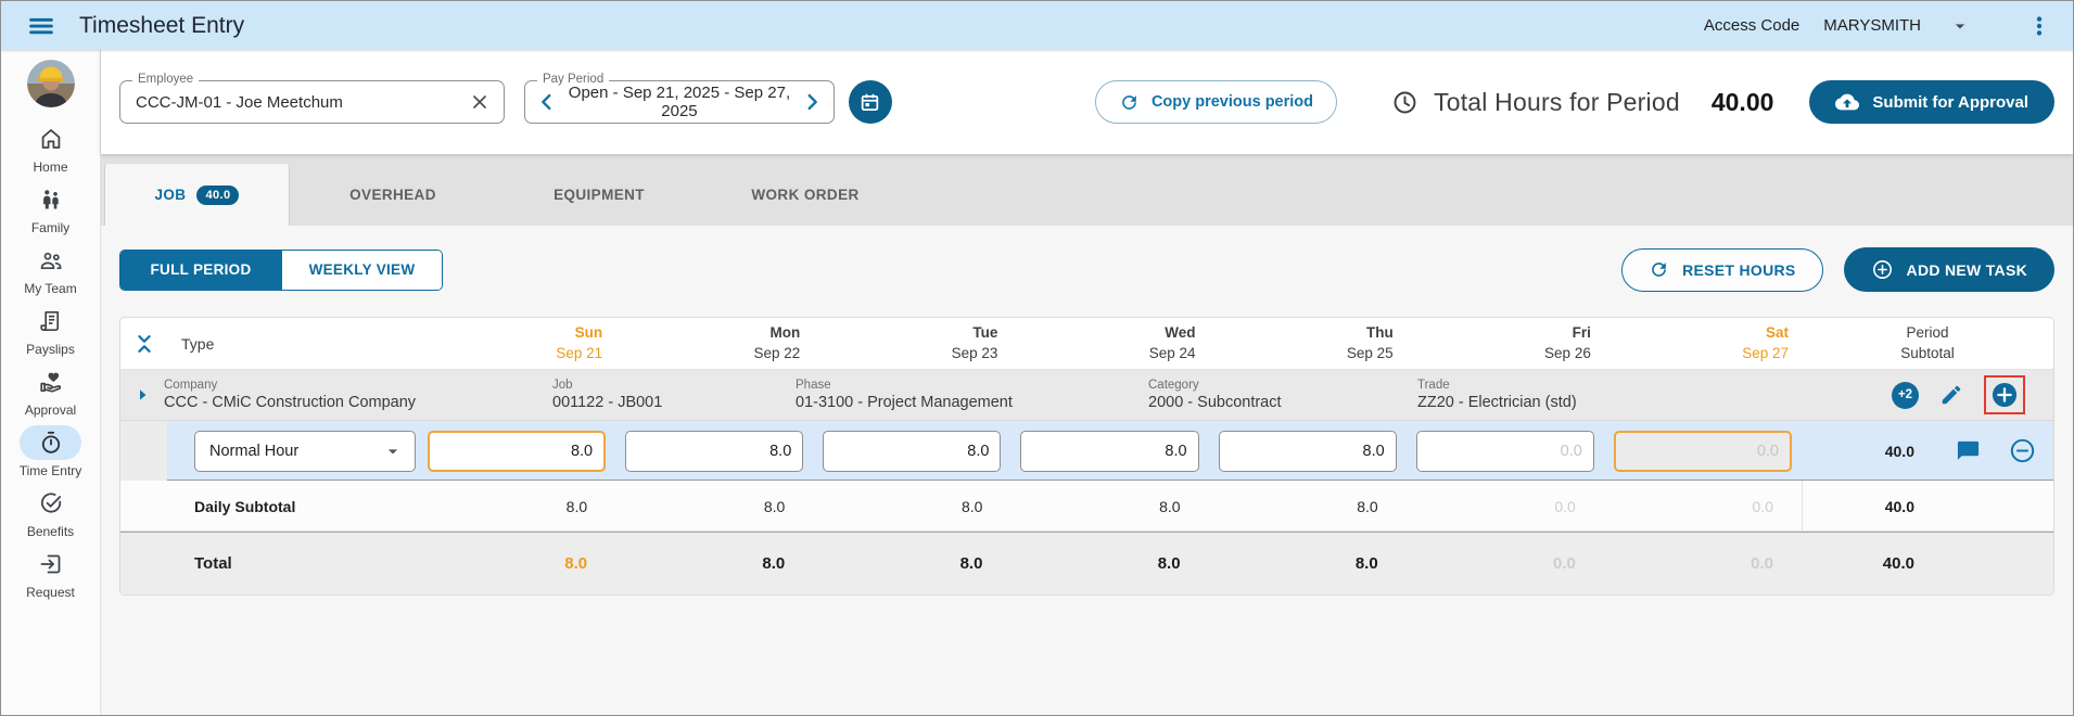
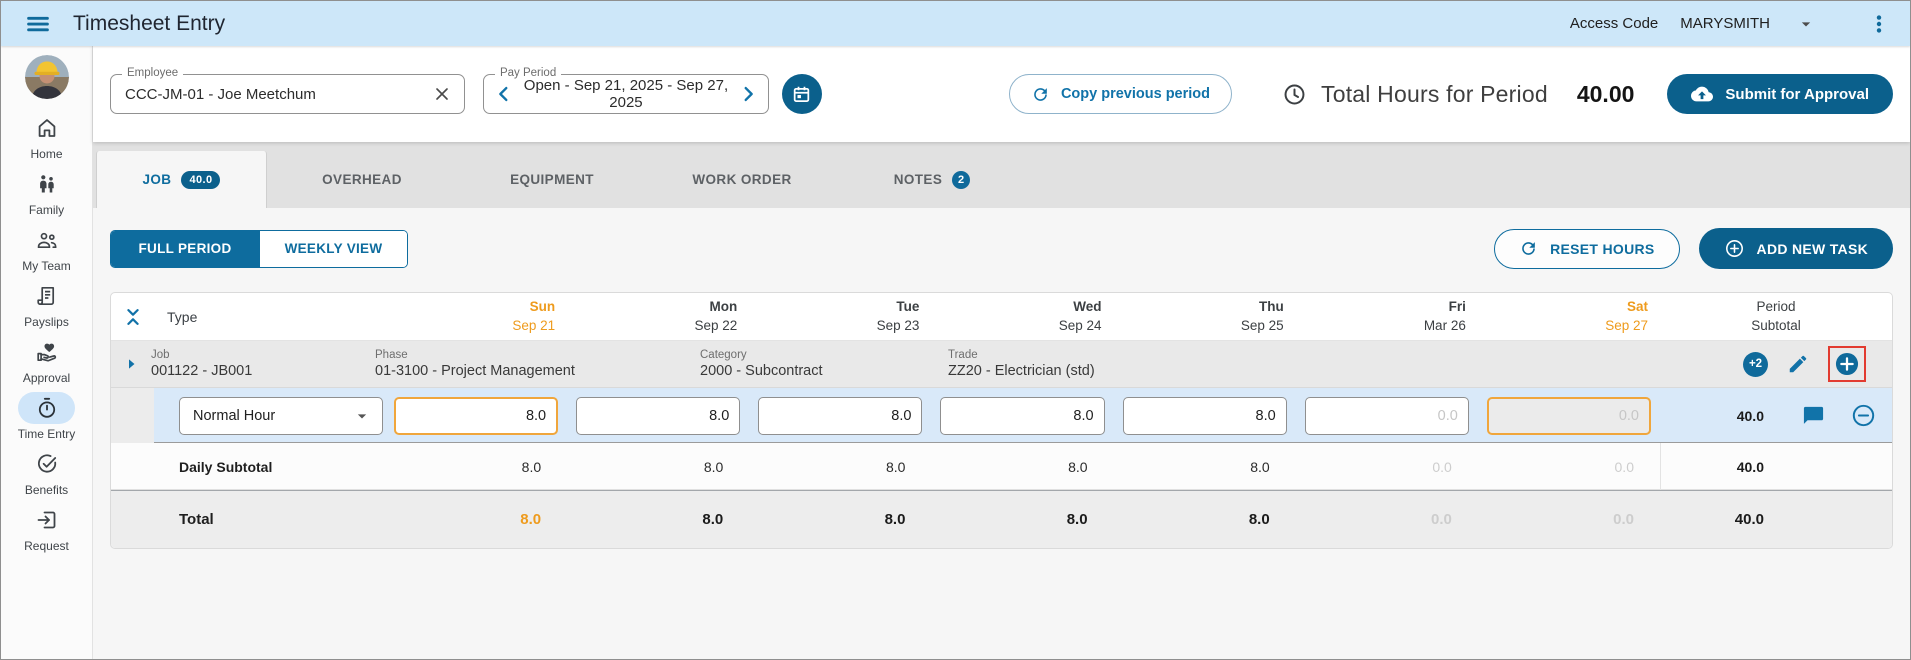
  Timesheet Entry
  Access Code
  MARYSMITH
  Home
  Family
  My Team
  Payslips
  Approval
  Time Entry
  Benefits
  Request
  Employee
  CCC-JM-01 - Joe Meetchum
  Pay Period
  Open - Sep 21, 2025 - Sep 27, 2025
  Copy previous period
  Total Hours for Period
  40.00
  Submit for Approval
  JOB
  40.0
  OVERHEAD
  EQUIPMENT
  WORK ORDER
+ NOTES
+ 2
  FULL PERIOD
  WEEKLY VIEW
  RESET HOURS
  ADD NEW TASK
  Type
  Sun
  Sep 21
  Mon
  Sep 22
  Tue
  Sep 23
  Wed
  Sep 24
  Thu
  Sep 25
  Fri
- Sep 26
+ Mar 26
  Sat
  Sep 27
  Period
  Subtotal
- Company
- CCC - CMiC Construction Company
  Job
  001122 - JB001
  Phase
  01-3100 - Project Management
  Category
  2000 - Subcontract
  Trade
  ZZ20 - Electrician (std)
  +2
  Normal Hour
  8.0
  8.0
  8.0
  8.0
  8.0
  0.0
  0.0
  40.0
  Daily Subtotal
  8.0
  8.0
  8.0
  8.0
  8.0
  0.0
  0.0
  40.0
  Total
  8.0
  8.0
  8.0
  8.0
  8.0
  0.0
  0.0
  40.0
